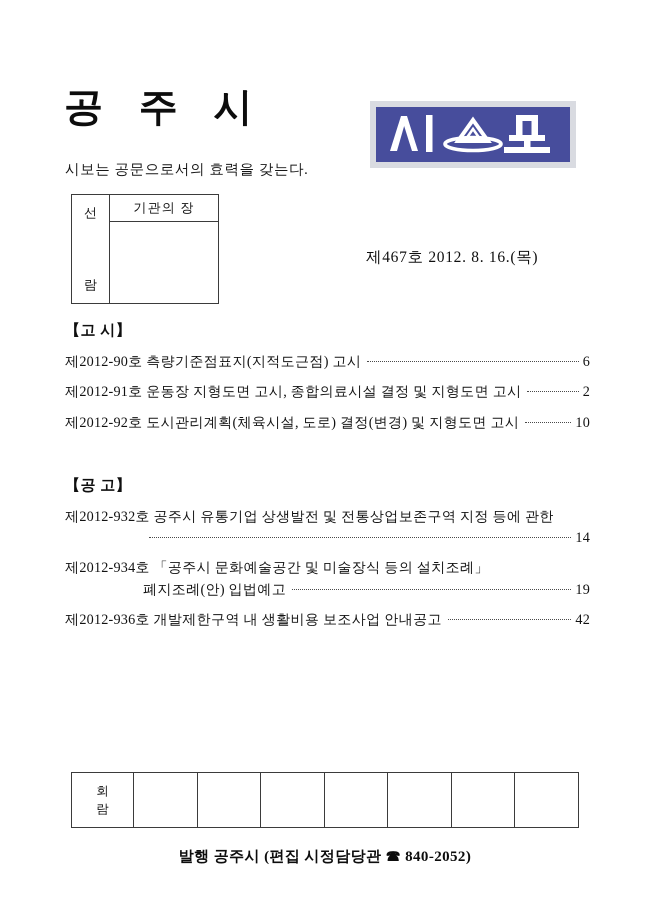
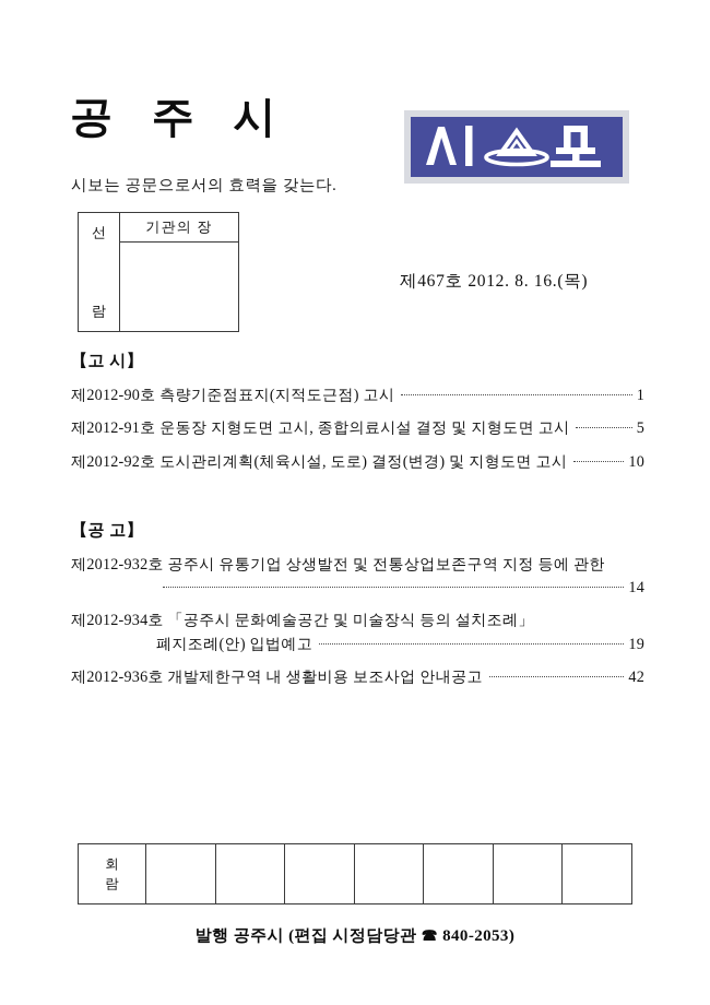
  공 주 시
  시보는 공문으로서의 효력을 갖는다.
  선
  람
  기관의 장
  제467호 2012. 8. 16.(목)
  【고 시】
  제2012-90호 측량기준점표지(지적도근점) 고시
- 6
+ 1
  제2012-91호 운동장 지형도면 고시, 종합의료시설 결정 및 지형도면 고시
- 2
+ 5
  제2012-92호 도시관리계획(체육시설, 도로) 결정(변경) 및 지형도면 고시
  10
  【공 고】
  제2012-932호 공주시 유통기업 상생발전 및 전통상업보존구역 지정 등에 관한
  14
  제2012-934호 「공주시 문화예술공간 및 미술장식 등의 설치조례」
  폐지조례(안) 입법예고
  19
  제2012-936호 개발제한구역 내 생활비용 보조사업 안내공고
  42
  회
  람
- 발행 공주시 (편집 시정담당관 ☎ 840-2052)
+ 발행 공주시 (편집 시정담당관 ☎ 840-2053)
